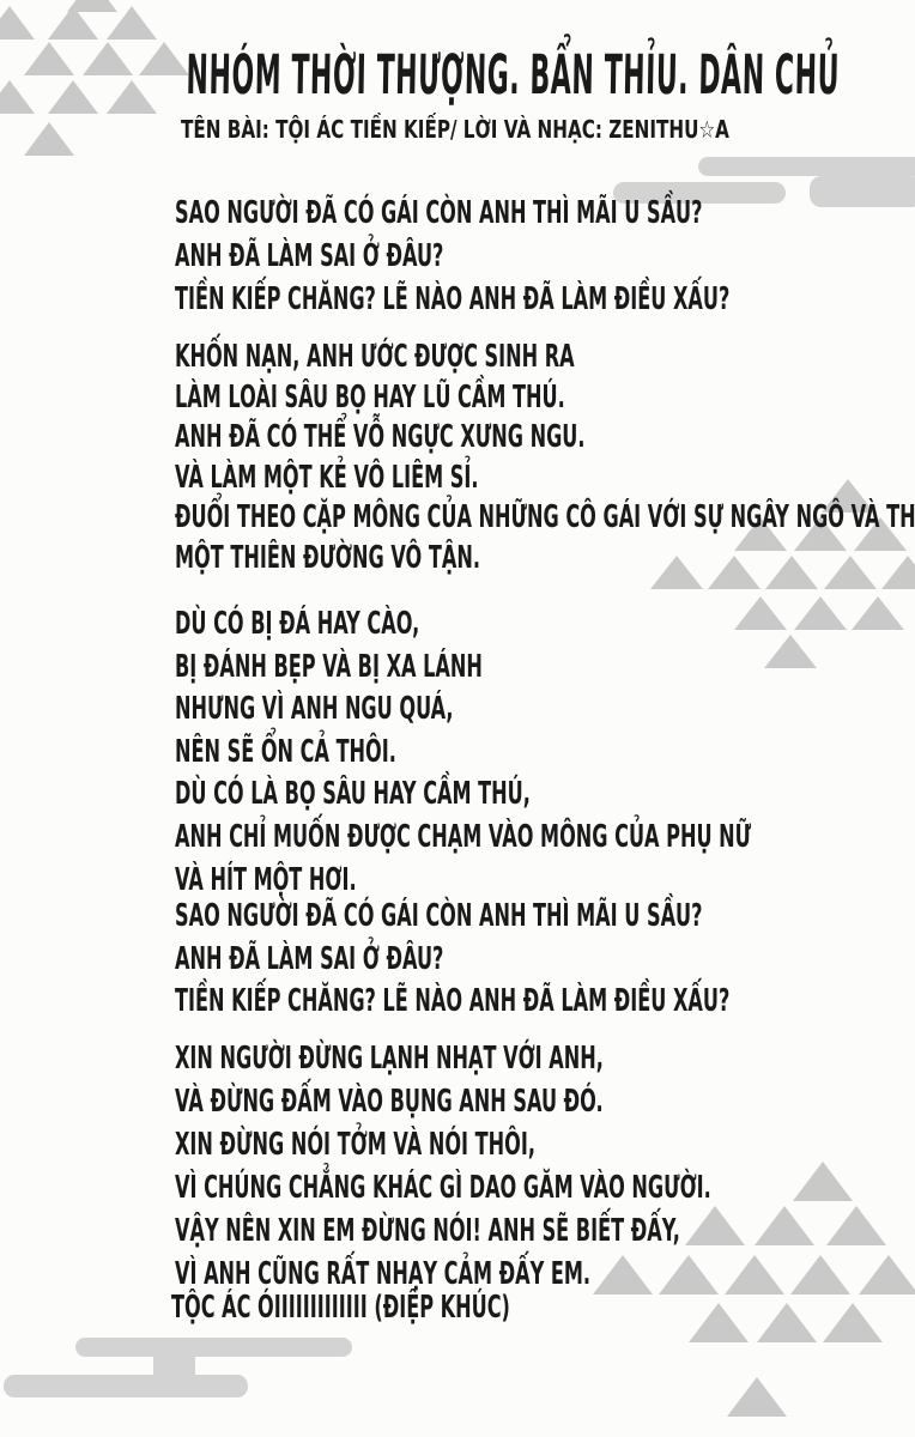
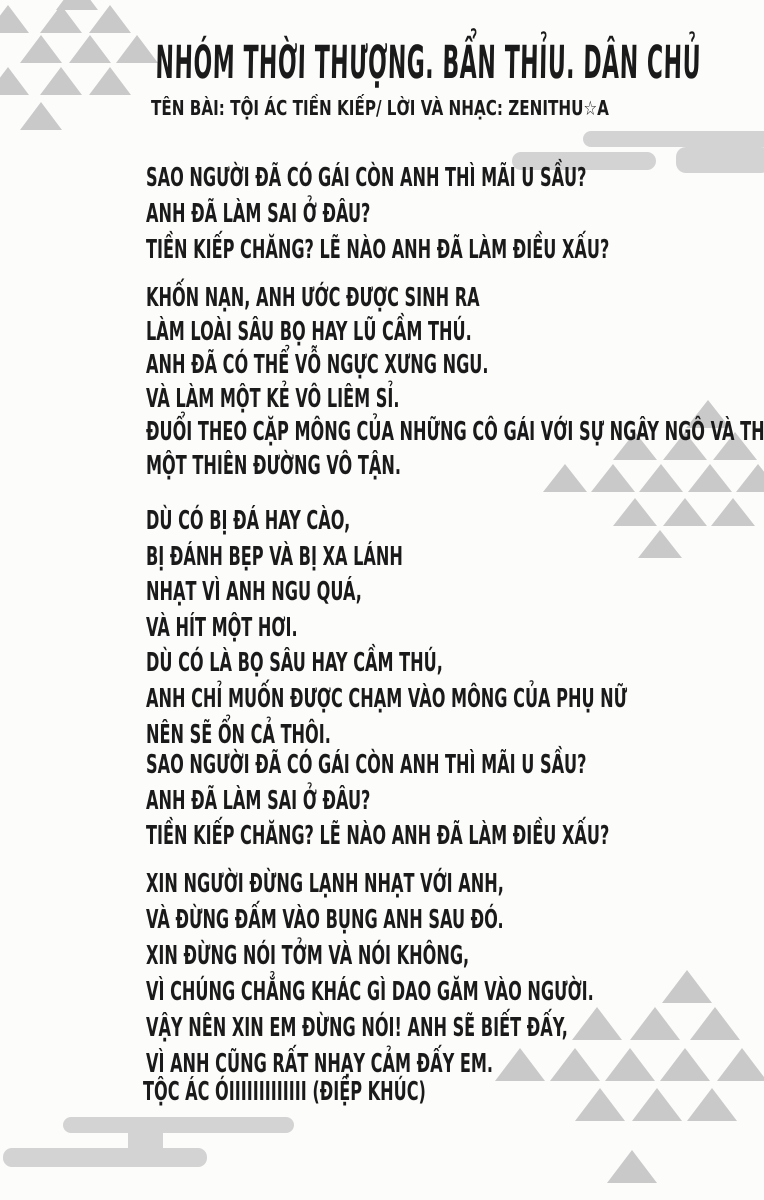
  NHÓM THỜI THƯỢNG. BẨN THỈU. DÂN CHỦ
  TÊN BÀI: TỘI ÁC TIỀN KIẾP/ LỜI VÀ NHẠC: ZENITHU☆A
  SAO NGƯỜI ĐÃ CÓ GÁI CÒN ANH THÌ MÃI U SẦU?
  ANH ĐÃ LÀM SAI Ở ĐÂU?
  TIỀN KIẾP CHĂNG? LẼ NÀO ANH ĐÃ LÀM ĐIỀU XẤU?
  KHỐN NẠN, ANH ƯỚC ĐƯỢC SINH RA
  LÀM LOÀI SÂU BỌ HAY LŨ CẦM THÚ.
  ANH ĐÃ CÓ THỂ VỖ NGỰC XƯNG NGU.
  VÀ LÀM MỘT KẺ VÔ LIÊM SỈ.
  ĐUỔI THEO CẶP MÔNG CỦA NHỮNG CÔ GÁI VỚI SỰ NGÂY NGÔ VÀ TH
  MỘT THIÊN ĐƯỜNG VÔ TẬN.
  DÙ CÓ BỊ ĐÁ HAY CÀO,
  BỊ ĐÁNH BẸP VÀ BỊ XA LÁNH
- NHƯNG VÌ ANH NGU QUÁ,
+ NHẠT VÌ ANH NGU QUÁ,
- NÊN SẼ ỔN CẢ THÔI.
+ VÀ HÍT MỘT HƠI.
  DÙ CÓ LÀ BỌ SÂU HAY CẦM THÚ,
  ANH CHỈ MUỐN ĐƯỢC CHẠM VÀO MÔNG CỦA PHỤ NỮ
- VÀ HÍT MỘT HƠI.
+ NÊN SẼ ỔN CẢ THÔI.
  SAO NGƯỜI ĐÃ CÓ GÁI CÒN ANH THÌ MÃI U SẦU?
  ANH ĐÃ LÀM SAI Ở ĐÂU?
  TIỀN KIẾP CHĂNG? LẼ NÀO ANH ĐÃ LÀM ĐIỀU XẤU?
  XIN NGƯỜI ĐỪNG LẠNH NHẠT VỚI ANH,
  VÀ ĐỪNG ĐẤM VÀO BỤNG ANH SAU ĐÓ.
- XIN ĐỪNG NÓI TỞM VÀ NÓI THÔI,
+ XIN ĐỪNG NÓI TỞM VÀ NÓI KHÔNG,
  VÌ CHÚNG CHẲNG KHÁC GÌ DAO GĂM VÀO NGƯỜI.
  VẬY NÊN XIN EM ĐỪNG NÓI! ANH SẼ BIẾT ĐẤY,
  VÌ ANH CŨNG RẤT NHẠY CẢM ĐẤY EM.
  TỘC ÁC ÓIIIIIIIIIIIII (ĐIỆP KHÚC)
